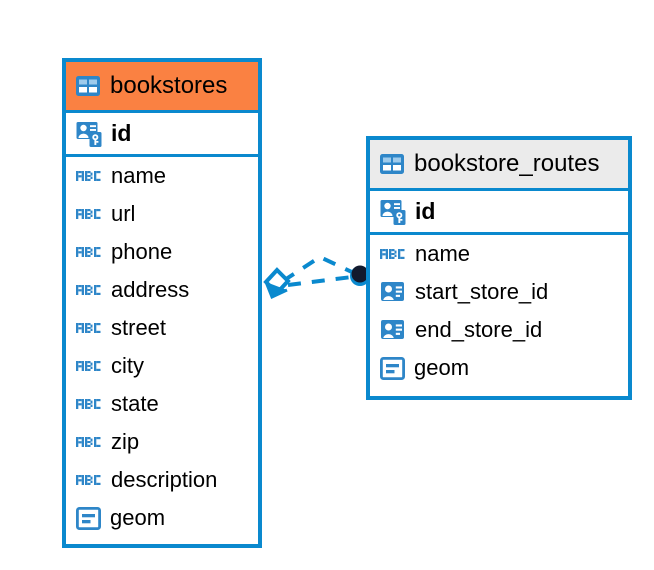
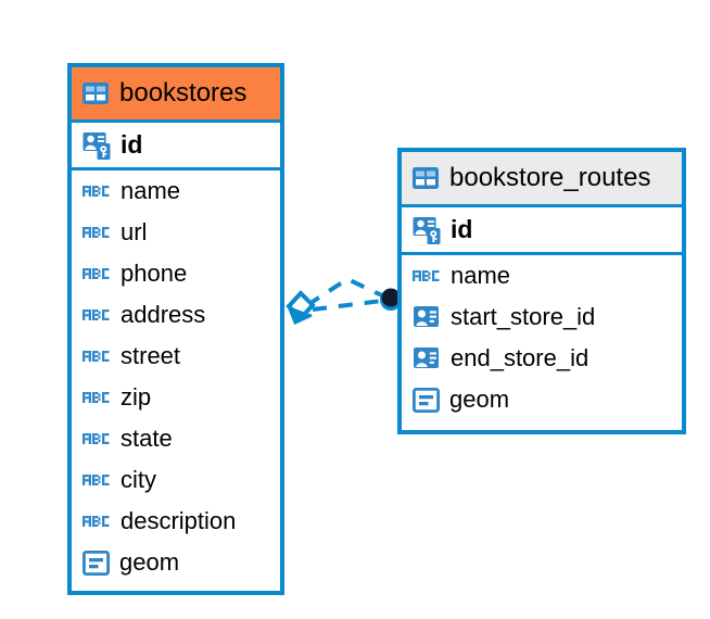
  bookstores
  id
  name
  url
  phone
  address
  street
- city
+ zip
  state
- zip
+ city
  description
  geom
  bookstore_routes
  id
  name
  start_store_id
  end_store_id
  geom
